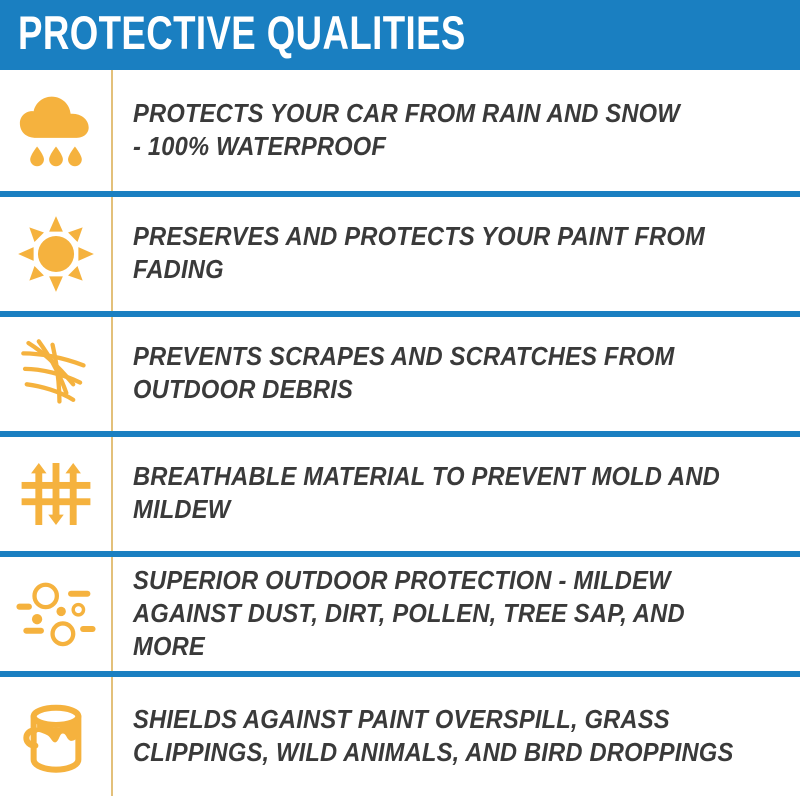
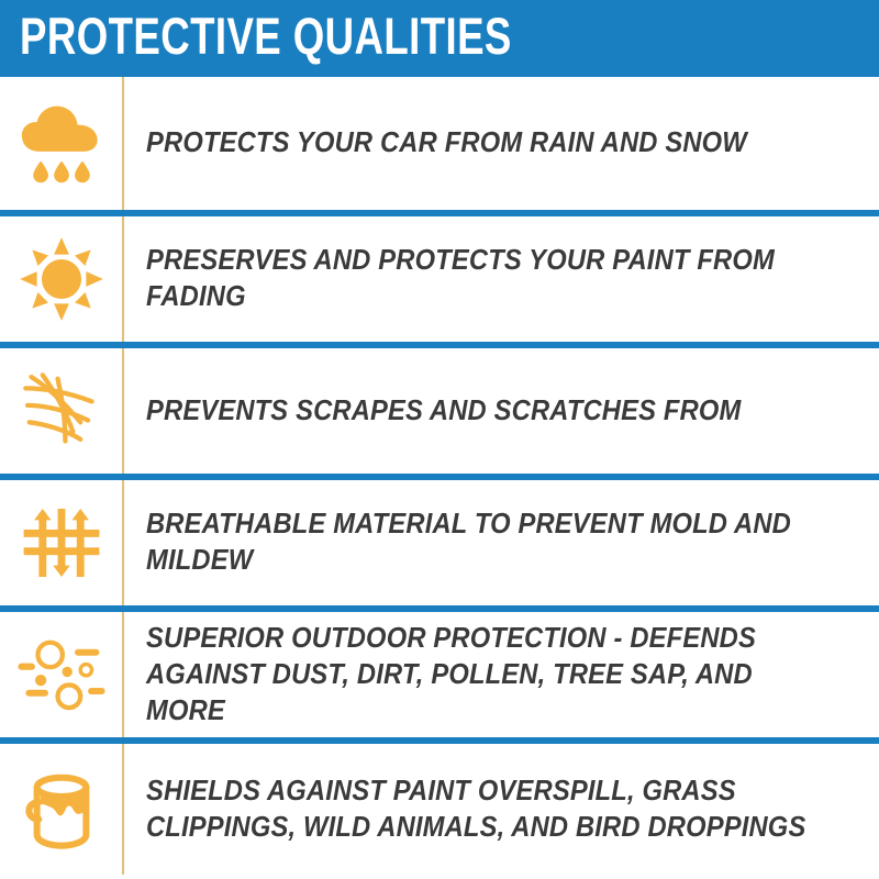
  PROTECTIVE QUALITIES
  PROTECTS YOUR CAR FROM RAIN AND SNOW
- - 100% WATERPROOF
  PRESERVES AND PROTECTS YOUR PAINT FROM
  FADING
  PREVENTS SCRAPES AND SCRATCHES FROM
- OUTDOOR DEBRIS
  BREATHABLE MATERIAL TO PREVENT MOLD AND
  MILDEW
- SUPERIOR OUTDOOR PROTECTION - MILDEW
+ SUPERIOR OUTDOOR PROTECTION - DEFENDS
  AGAINST DUST, DIRT, POLLEN, TREE SAP, AND MORE
  SHIELDS AGAINST PAINT OVERSPILL, GRASS
  CLIPPINGS, WILD ANIMALS, AND BIRD DROPPINGS
